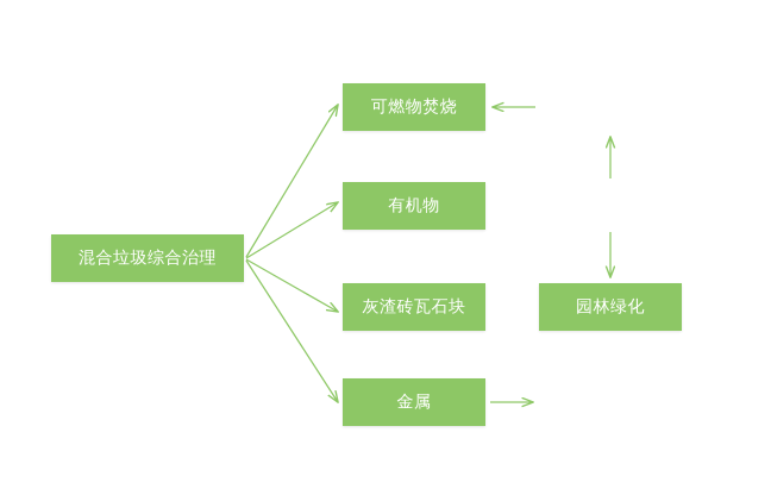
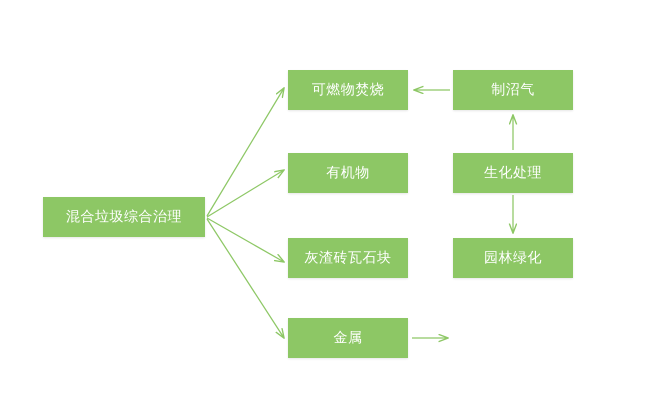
  混合垃圾综合治理
  可燃物焚烧
  有机物
  灰渣砖瓦石块
  金属
+ 制沼气
+ 生化处理
  园林绿化
